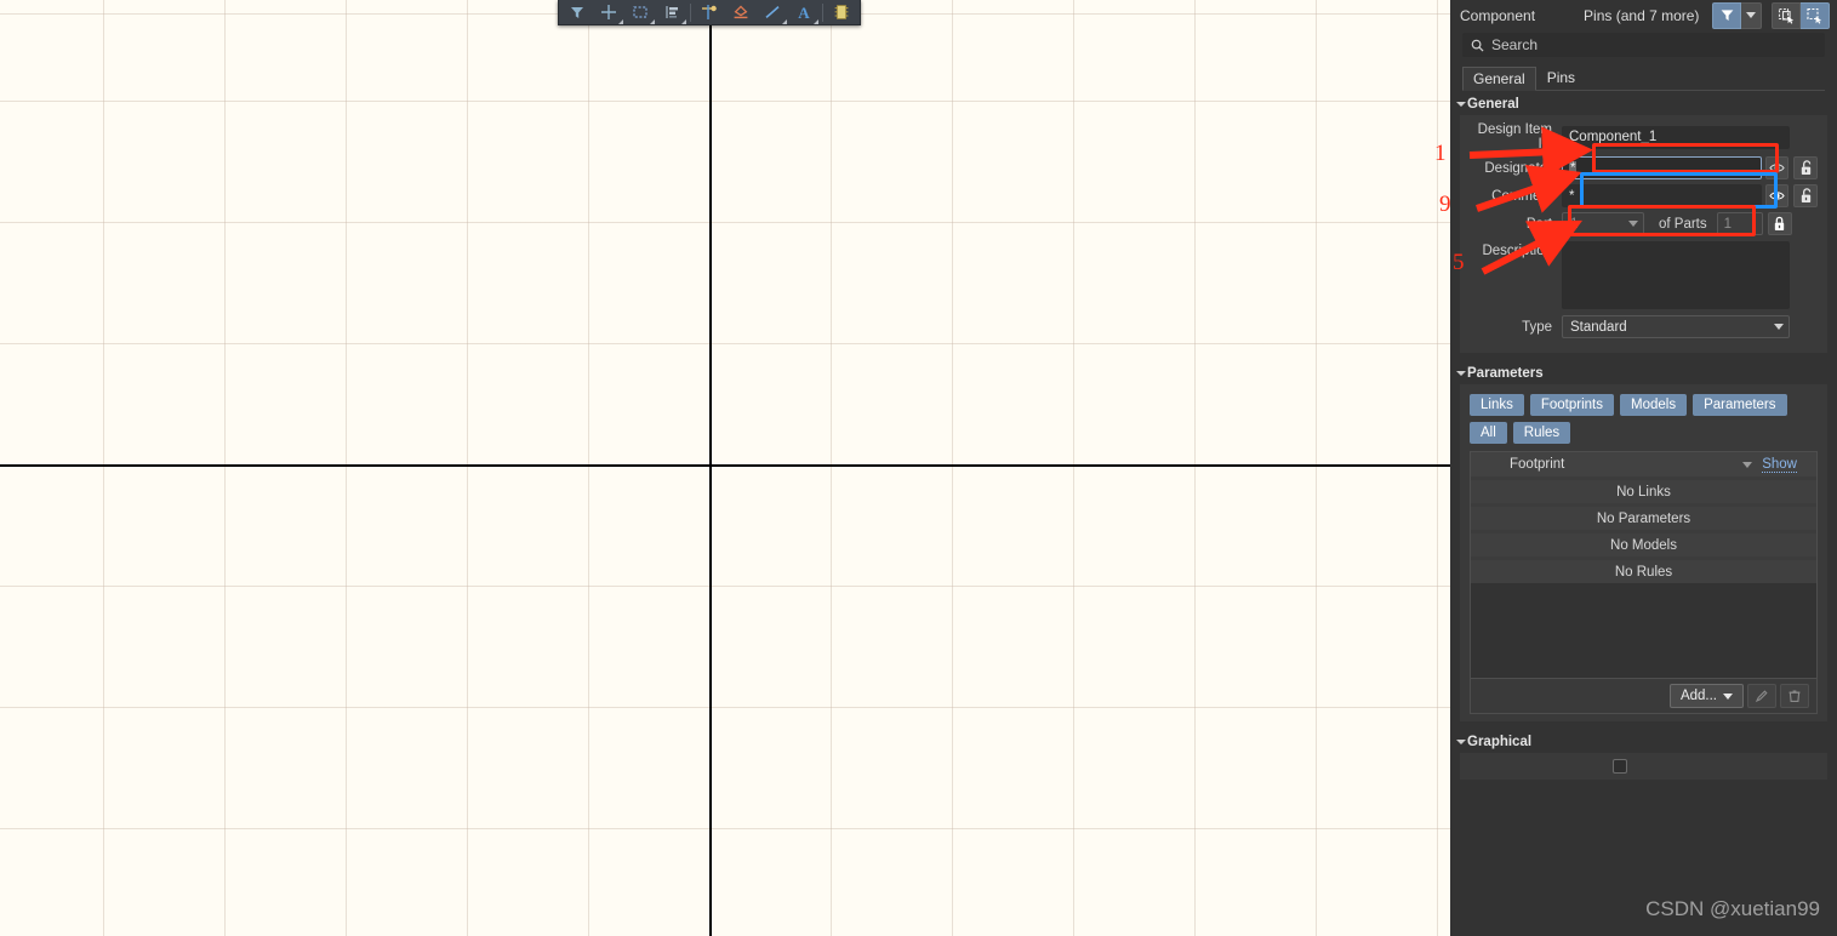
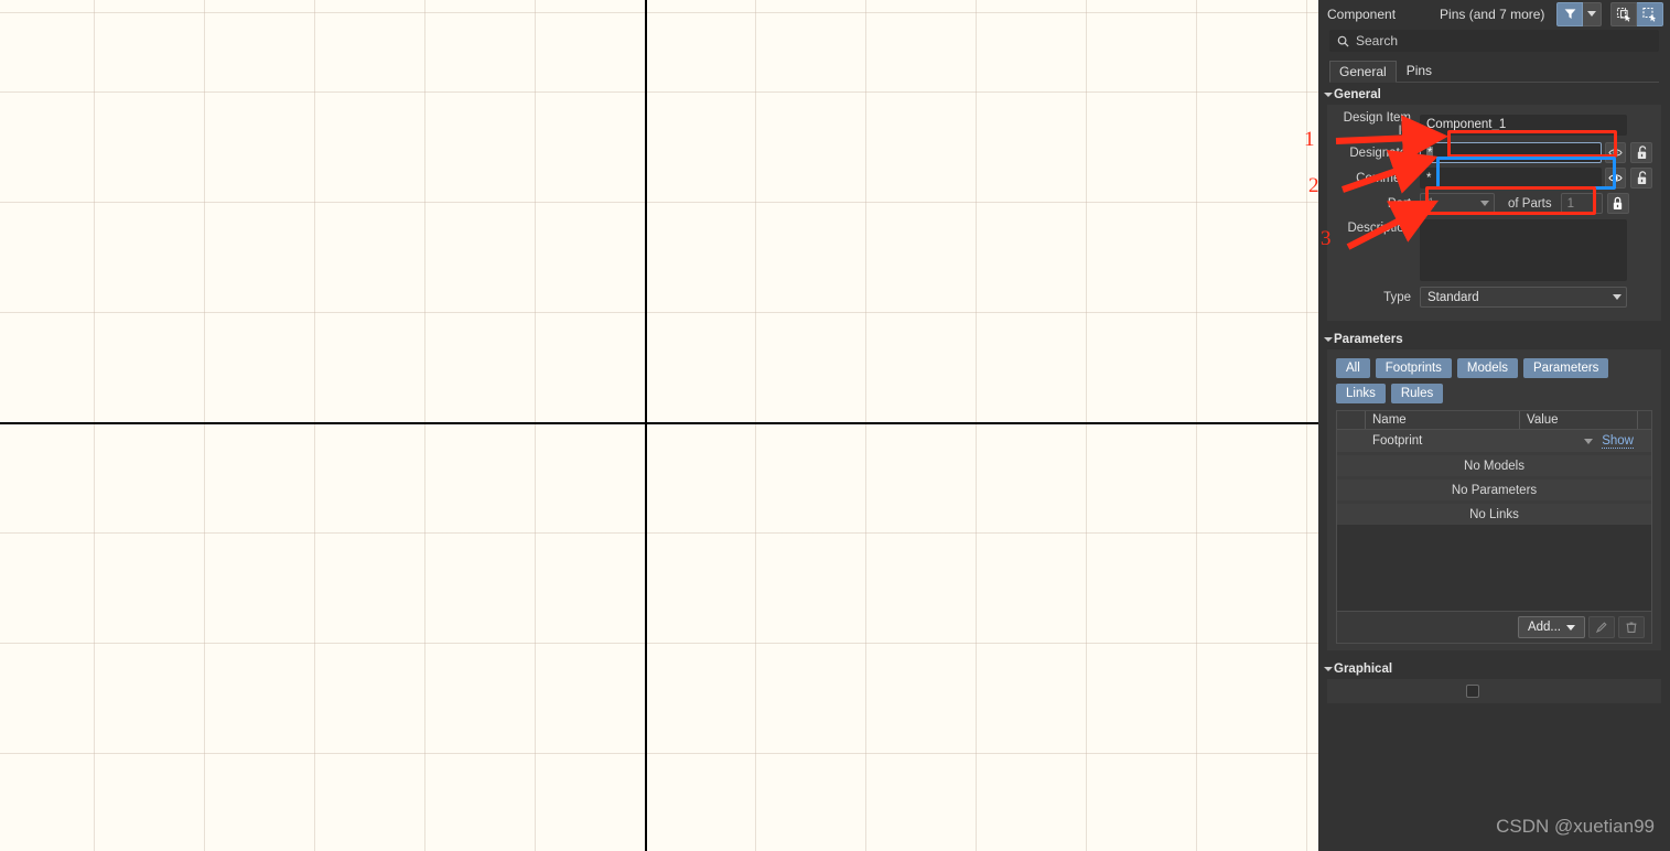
- A
  Component
  Pins (and 7 more)
  Search
  General
  Pins
  General
  Design Item ID
  Component_1
  Designator
  *
  Cment
  *
  Part
  1
  of Parts
  1
  Desction
  Type
  Standard
  Parameters
- Links
+ All
  Footprints
  Models
  Parameters
- All
+ Links
  Rules
+ Name
+ Value
  Footprint
  Show
- No Links
+ No Models
  No Parameters
- No Models
+ No Links
- No Rules
  Add...
  Graphical
  1
- 9
+ 2
- 5
+ 3
  CSDN @xuetian99
